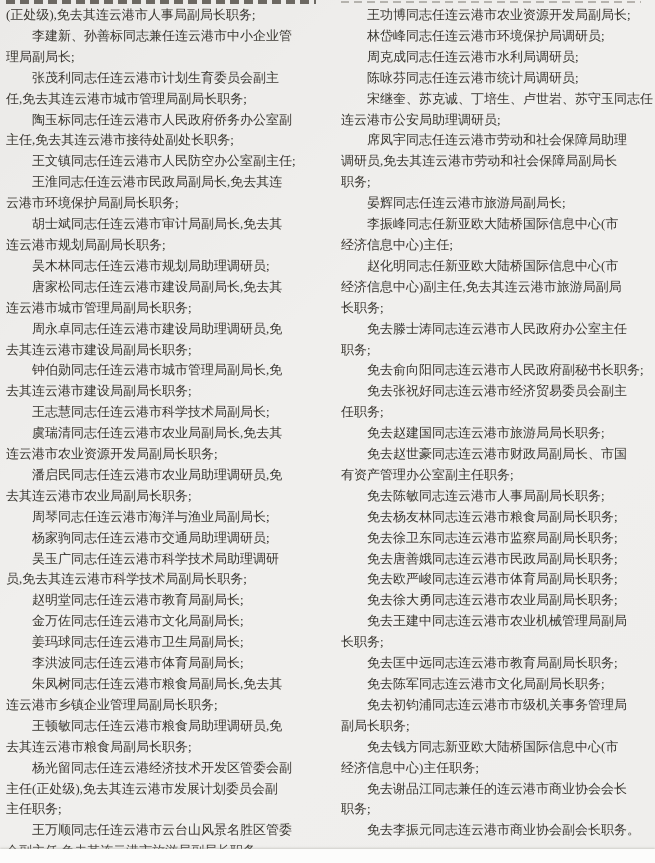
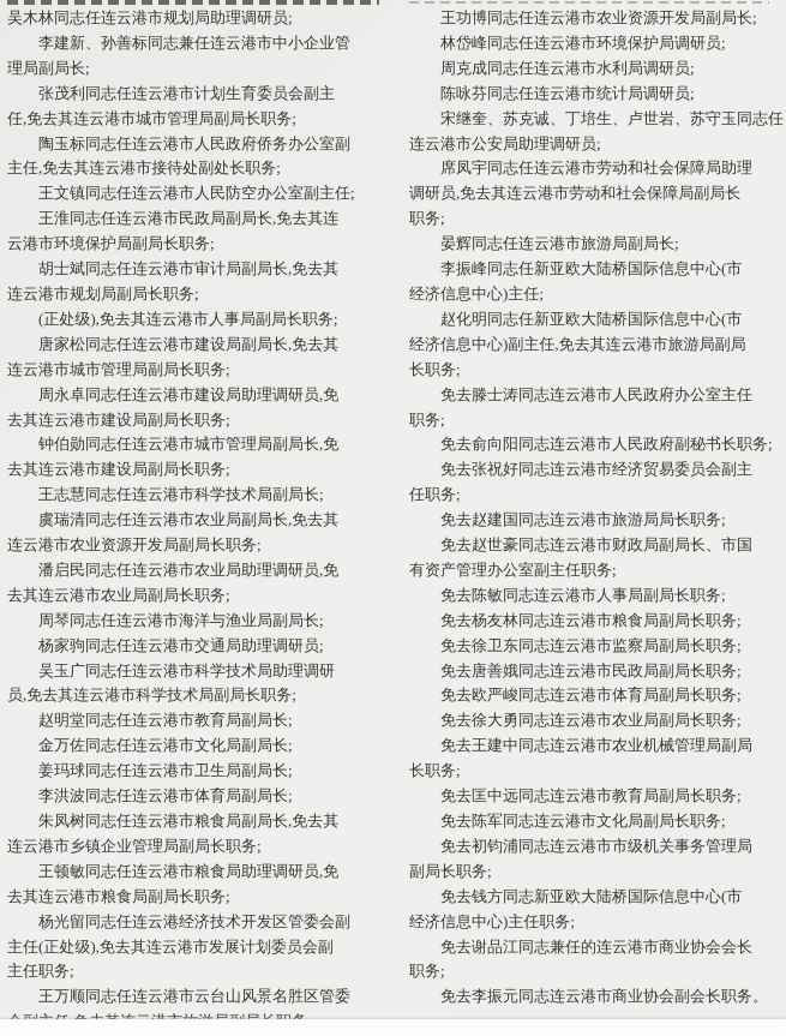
- (正处级),免去其连云港市人事局副局长职务;
+ 吴木林同志任连云港市规划局助理调研员;
  李建新、孙善标同志兼任连云港市中小企业管
  理局副局长;
  张茂利同志任连云港市计划生育委员会副主
  任,免去其连云港市城市管理局副局长职务;
  陶玉标同志任连云港市人民政府侨务办公室副
  主任,免去其连云港市接待处副处长职务;
  王文镇同志任连云港市人民防空办公室副主任;
  王淮同志任连云港市民政局副局长,免去其连
  云港市环境保护局副局长职务;
  胡士斌同志任连云港市审计局副局长,免去其
  连云港市规划局副局长职务;
- 吴木林同志任连云港市规划局助理调研员;
+ (正处级),免去其连云港市人事局副局长职务;
  唐家松同志任连云港市建设局副局长,免去其
  连云港市城市管理局副局长职务;
  周永卓同志任连云港市建设局助理调研员,免
  去其连云港市建设局副局长职务;
  钟伯勋同志任连云港市城市管理局副局长,免
  去其连云港市建设局副局长职务;
  王志慧同志任连云港市科学技术局副局长;
  虞瑞清同志任连云港市农业局副局长,免去其
  连云港市农业资源开发局副局长职务;
  潘启民同志任连云港市农业局助理调研员,免
  去其连云港市农业局副局长职务;
  周琴同志任连云港市海洋与渔业局副局长;
  杨家驹同志任连云港市交通局助理调研员;
  吴玉广同志任连云港市科学技术局助理调研
  员,免去其连云港市科学技术局副局长职务;
  赵明堂同志任连云港市教育局副局长;
  金万佐同志任连云港市文化局副局长;
  姜玛球同志任连云港市卫生局副局长;
  李洪波同志任连云港市体育局副局长;
  朱凤树同志任连云港市粮食局副局长,免去其
  连云港市乡镇企业管理局副局长职务;
  王顿敏同志任连云港市粮食局助理调研员,免
  去其连云港市粮食局副局长职务;
  杨光留同志任连云港经济技术开发区管委会副
  主任(正处级),免去其连云港市发展计划委员会副
  主任职务;
  王万顺同志任连云港市云台山风景名胜区管委
  王功博同志任连云港市农业资源开发局副局长;
  林岱峰同志任连云港市环境保护局调研员;
  周克成同志任连云港市水利局调研员;
  陈咏芬同志任连云港市统计局调研员;
  宋继奎、苏克诚、丁培生、卢世岩、苏守玉同志任
  连云港市公安局助理调研员;
  席凤宇同志任连云港市劳动和社会保障局助理
  调研员,免去其连云港市劳动和社会保障局副局长
  职务;
  晏辉同志任连云港市旅游局副局长;
  李振峰同志任新亚欧大陆桥国际信息中心(市
  经济信息中心)主任;
  赵化明同志任新亚欧大陆桥国际信息中心(市
  经济信息中心)副主任,免去其连云港市旅游局副局
  长职务;
  免去滕士涛同志连云港市人民政府办公室主任
  职务;
  免去俞向阳同志连云港市人民政府副秘书长职务;
  免去张祝好同志连云港市经济贸易委员会副主
  任职务;
  免去赵建国同志连云港市旅游局局长职务;
  免去赵世豪同志连云港市财政局副局长、市国
  有资产管理办公室副主任职务;
  免去陈敏同志连云港市人事局副局长职务;
  免去杨友林同志连云港市粮食局副局长职务;
  免去徐卫东同志连云港市监察局副局长职务;
  免去唐善娥同志连云港市民政局副局长职务;
  免去欧严峻同志连云港市体育局副局长职务;
  免去徐大勇同志连云港市农业局副局长职务;
  免去王建中同志连云港市农业机械管理局副局
  长职务;
  免去匡中远同志连云港市教育局副局长职务;
  免去陈军同志连云港市文化局副局长职务;
  免去初钧浦同志连云港市市级机关事务管理局
  副局长职务;
  免去钱方同志新亚欧大陆桥国际信息中心(市
  经济信息中心)主任职务;
  免去谢品江同志兼任的连云港市商业协会会长
  职务;
  免去李振元同志连云港市商业协会副会长职务。
